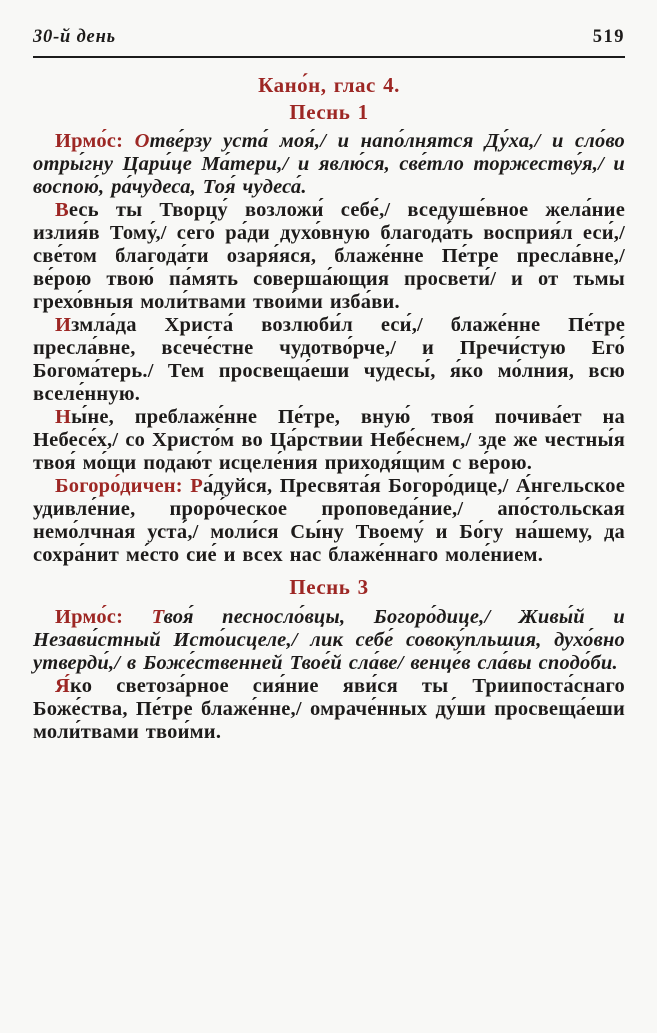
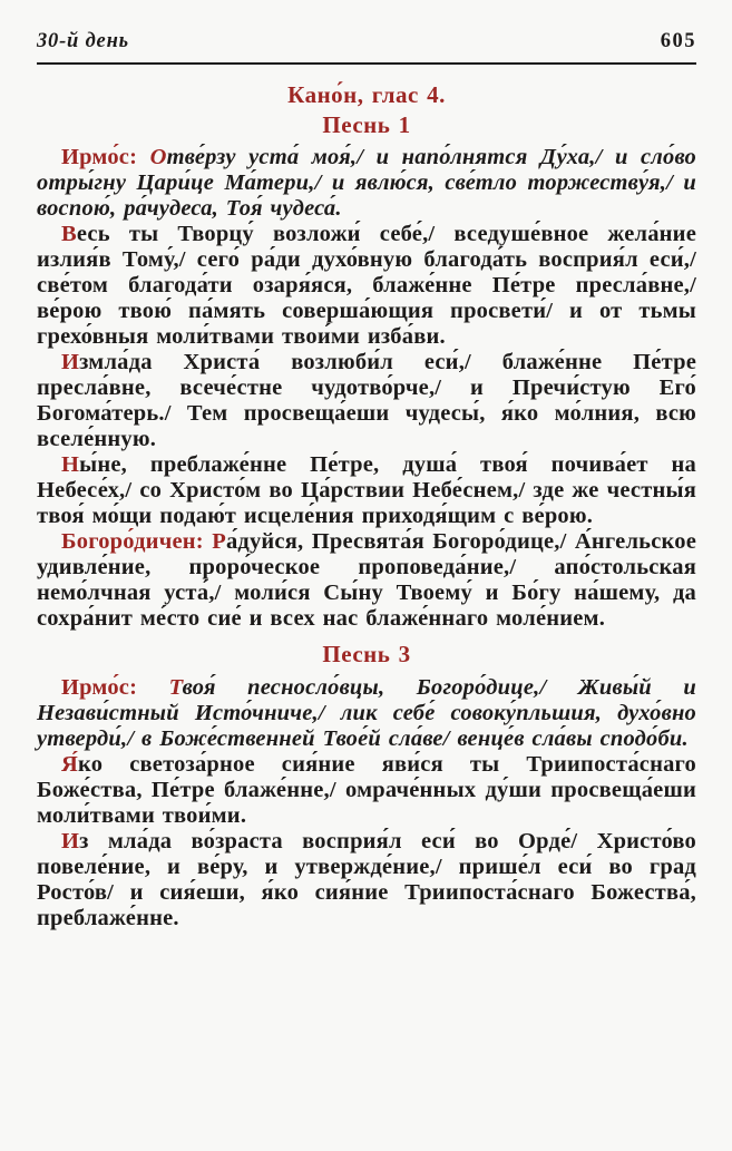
  30-й день
- 519
+ 605
  Кано́н, глас 4.
  Песнь 1
  Ирмо́с: Отве́рзу уста́ моя́,/ и напо́лнятся Ду́ха,/ и сло́во отры́гну Цари́це Ма́тери,/ и явлю́ся, све́тло торжеству́я,/ и воспою́, ра́чудеса, Тоя́ чудеса́.
  Весь ты Творцу́ возложи́ себе́,/ вседуше́вное жела́ние излия́в Тому́,/ сего́ ра́ди духо́вную благода́ть восприя́л еси́,/ све́том благода́ти озаря́яся, блаже́нне Пе́тре пресла́вне,/ ве́рою твою́ па́мять соверша́ющия просвети́/ и от тьмы грехо́вныя моли́твами твои́ми изба́ви.
  Измла́да Христа́ возлюби́л еси́,/ блаже́нне Пе́тре пресла́вне, всече́стне чудотво́рче,/ и Пречи́стую Его́ Богома́терь./ Тем просвеща́еши чудесы́, я́ко мо́лния, всю вселе́нную.
- Ны́не, преблаже́нне Пе́тре, вную́ твоя́ почива́ет на Небесе́х,/ со Христо́м во Ца́рствии Небе́снем,/ зде же честны́я твоя́ мо́щи подаю́т исцеле́ния приходя́щим с ве́рою.
+ Ны́не, преблаже́нне Пе́тре, душа́ твоя́ почива́ет на Небесе́х,/ со Христо́м во Ца́рствии Небе́снем,/ зде же честны́я твоя́ мо́щи подаю́т исцеле́ния приходя́щим с ве́рою.
  Богоро́дичен: Ра́дуйся, Пресвята́я Богоро́дице,/ А́нгельское удивле́ние, проро́ческое проповеда́ние,/ апо́стольская немо́лчная уста́,/ моли́ся Сы́ну Твоему́ и Бо́гу на́шему, да сохра́нит ме́сто сие́ и всех нас блаже́ннаго моле́нием.
  Песнь 3
- Ирмо́с: Твоя́ песносло́вцы, Богоро́дице,/ Живы́й и Незави́стный Исто́исцеле,/ лик себе́ совоку́пльшия, духо́вно утверди́,/ в Боже́ственней Твое́й сла́ве/ венце́в сла́вы сподо́би.
+ Ирмо́с: Твоя́ песносло́вцы, Богоро́дице,/ Живы́й и Незави́стный Исто́чниче,/ лик себе́ совоку́пльшия, духо́вно утверди́,/ в Боже́ственней Твое́й сла́ве/ венце́в сла́вы сподо́би.
  Я́ко светоза́рное сия́ние яви́ся ты Триипоста́снаго Боже́ства, Пе́тре блаже́нне,/ омраче́нных ду́ши просвеща́еши моли́твами твои́ми.
+ Из мла́да во́зраста восприя́л еси́ во Орде́/ Христо́во повеле́ние, и ве́ру, и утвержде́ние,/ прише́л еси́ во град Росто́в/ и сия́еши, я́ко сия́ние Триипоста́снаго Божества́, преблаже́нне.
